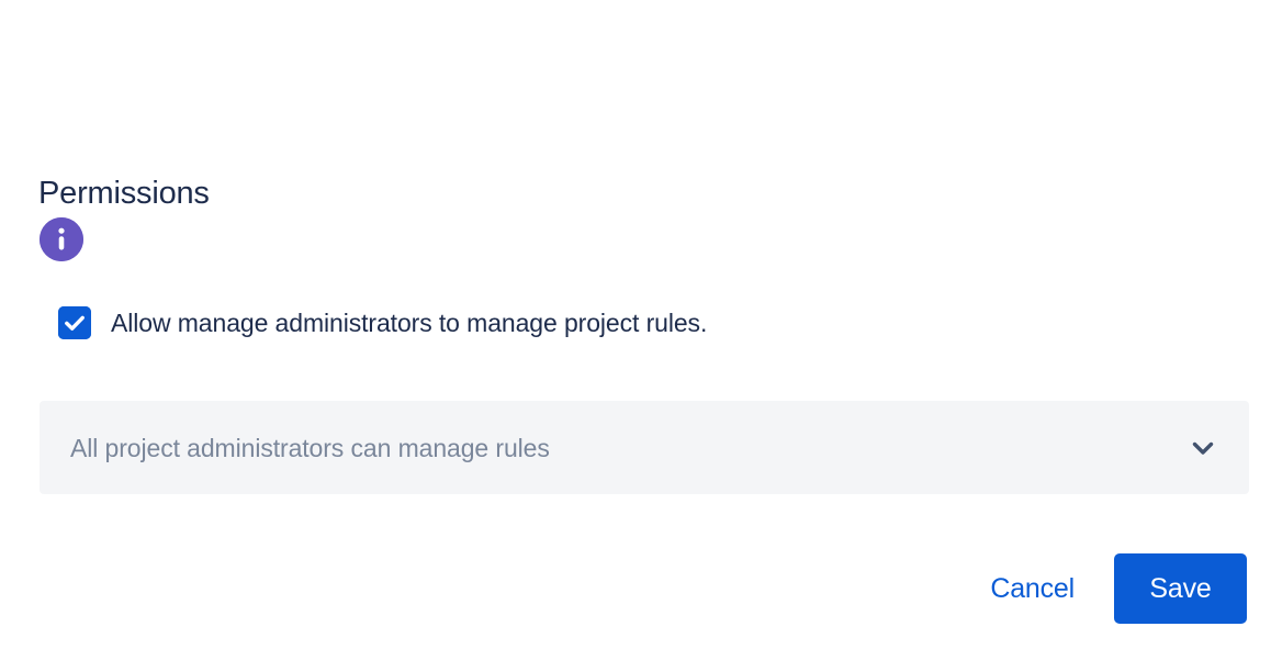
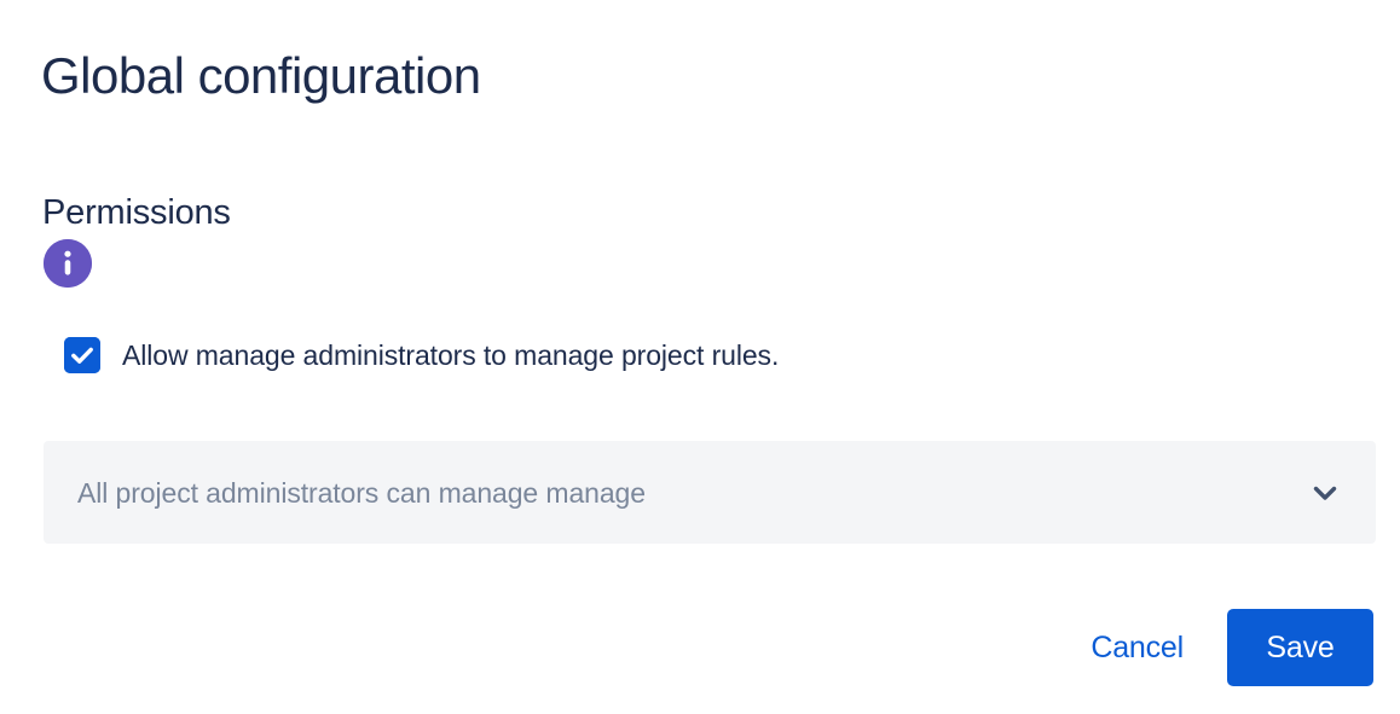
+ Global configuration
  Permissions
  Allow manage administrators to manage project rules.
- All project administrators can manage rules
+ All project administrators can manage manage
  Cancel
  Save
